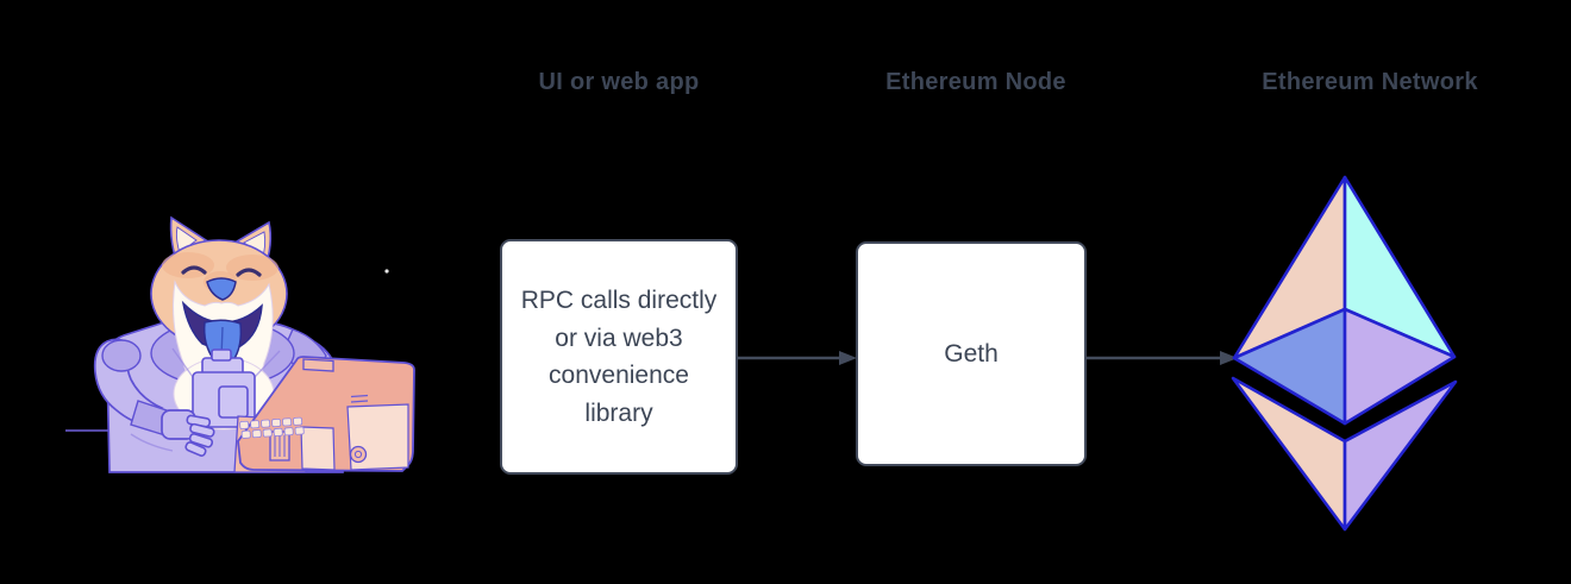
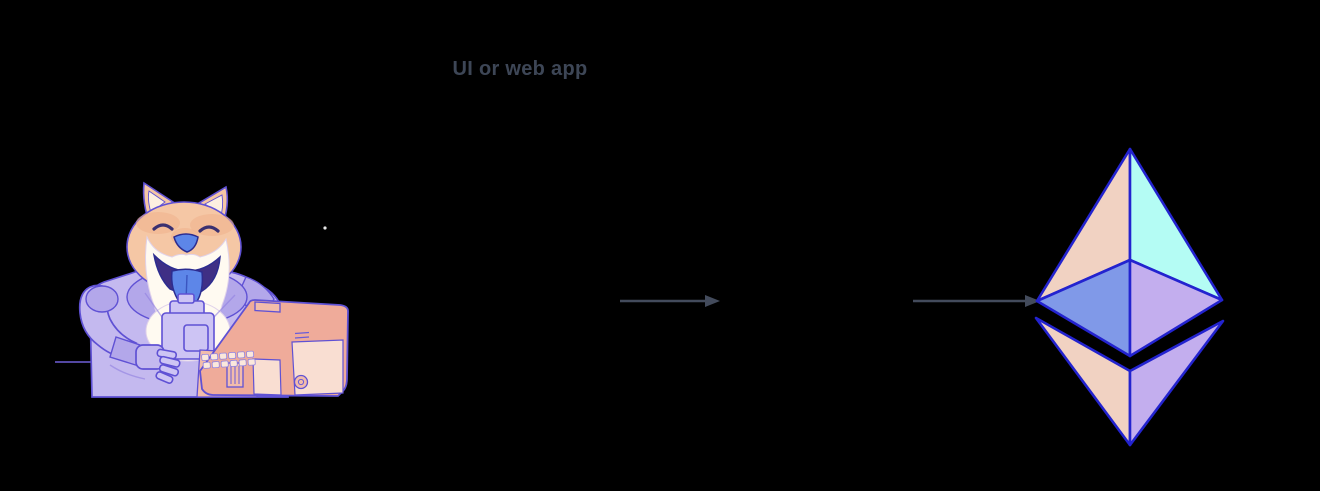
  UI or web app
- Ethereum Node
- Ethereum Network
- RPC calls directly or via web3 convenience library
- Geth
